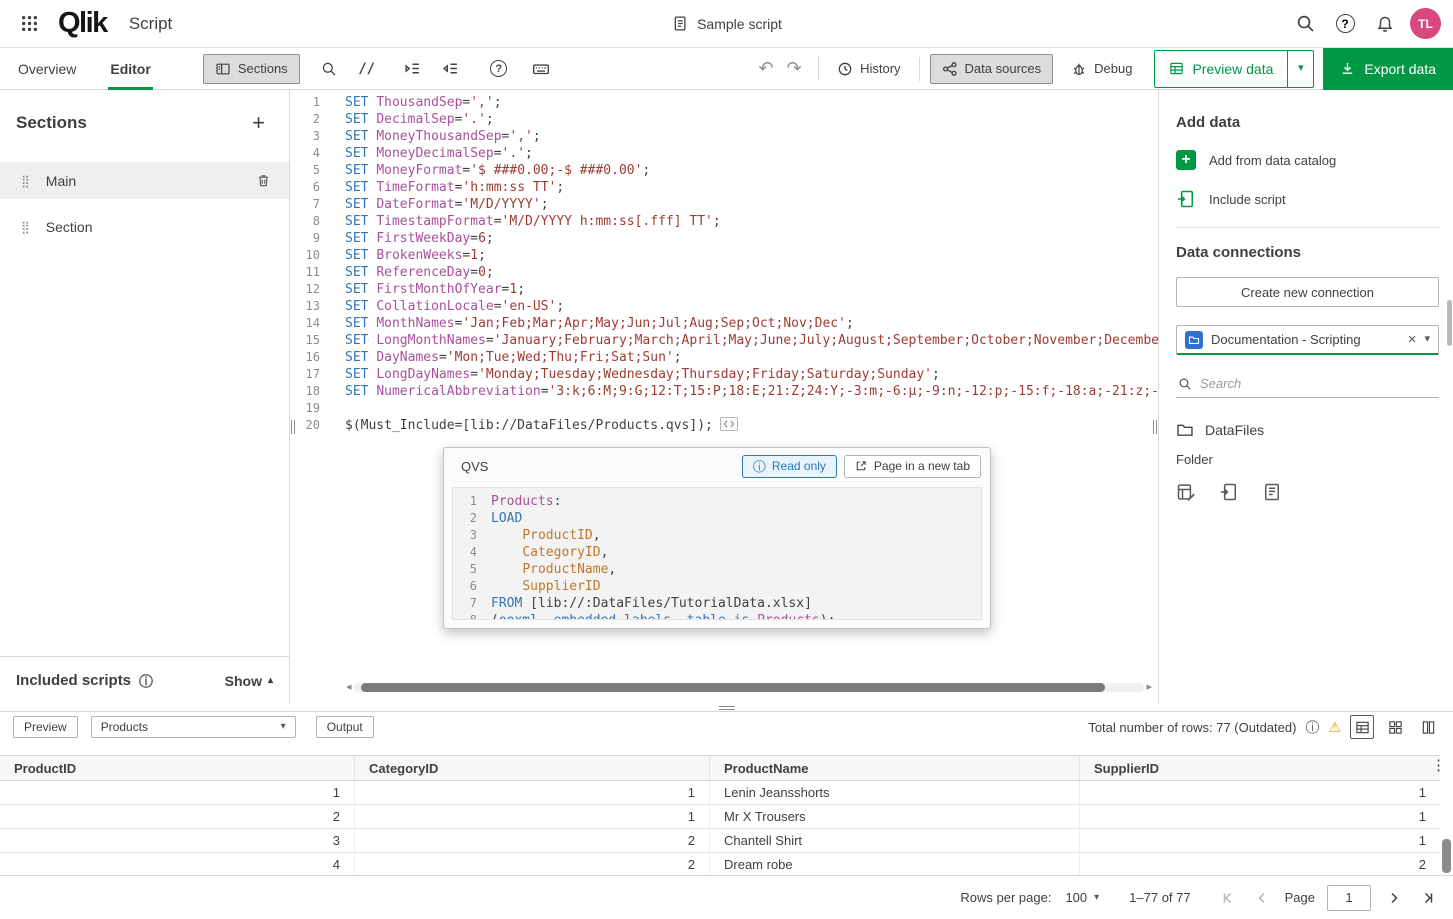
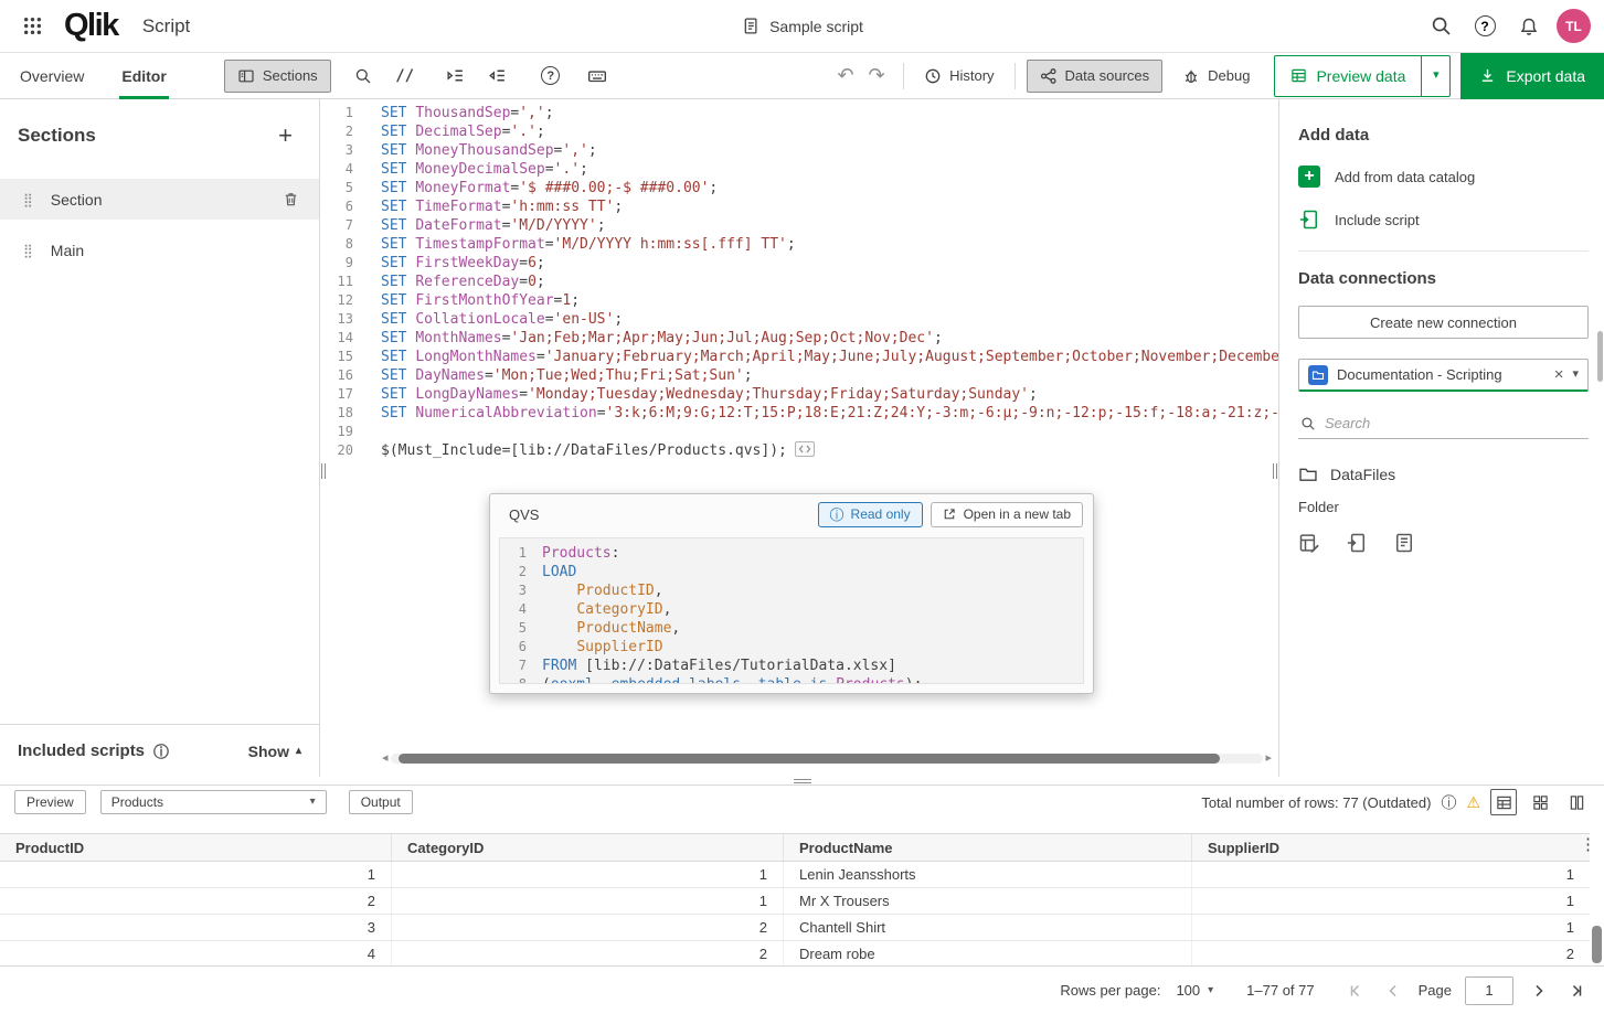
  Qlik
  Script
  Sample script
  ?
  TL
  Overview
  Editor
  Sections
  //
  ?
  ↶
  ↷
  History
  Data sources
  Debug
  Preview data
  ▾
  Export data
  Sections
  +
  ⣿
- Main
+ Section
  ⣿
- Section
+ Main
  Included scripts
  ⓘ
  Show
  ▴
  1
  SET ThousandSep=',';
  2
  SET DecimalSep='.';
  3
  SET MoneyThousandSep=',';
  4
  SET MoneyDecimalSep='.';
  5
  SET MoneyFormat='$ ###0.00;-$ ###0.00';
  6
  SET TimeFormat='h:mm:ss TT';
  7
  SET DateFormat='M/D/YYYY';
  8
  SET TimestampFormat='M/D/YYYY h:mm:ss[.fff] TT';
  9
  SET FirstWeekDay=6;
- 10
- SET BrokenWeeks=1;
  11
  SET ReferenceDay=0;
  12
  SET FirstMonthOfYear=1;
  13
  SET CollationLocale='en-US';
  14
  SET MonthNames='Jan;Feb;Mar;Apr;May;Jun;Jul;Aug;Sep;Oct;Nov;Dec';
  15
  SET LongMonthNames='January;February;March;April;May;June;July;August;September;October;November;Decembe
  16
  SET DayNames='Mon;Tue;Wed;Thu;Fri;Sat;Sun';
  17
  SET LongDayNames='Monday;Tuesday;Wednesday;Thursday;Friday;Saturday;Sunday';
  18
  SET NumericalAbbreviation='3:k;6:M;9:G;12:T;15:P;18:E;21:Z;24:Y;-3:m;-6:µ;-9:n;-12:p;-15:f;-18:a;-21:z;-
  19
  20
  $(Must_Include=[lib://DataFiles/Products.qvs]);
  ◂
  ▸
  QVS
  ⓘ
  Read only
- Page in a new tab
+ Open in a new tab
  1
  Products:
  2
  LOAD
  3
  ProductID,
  4
  CategoryID,
  5
  ProductName,
  6
  SupplierID
  7
  FROM [lib://:DataFiles/TutorialData.xlsx]
  Add data
  +
  Add from data catalog
  Include script
  Data connections
  Create new connection
  Documentation - Scripting
  ×
  ▾
  Search
  DataFiles
  Folder
  Preview
  Products
  ▾
  Output
  Total number of rows: 77 (Outdated)
  ⓘ
  ⚠
  ProductID
  CategoryID
  ProductName
  SupplierID
  1
  1
  Lenin Jeansshorts
  1
  2
  1
  Mr X Trousers
  1
  3
  2
  Chantell Shirt
  1
  4
  2
  Dream robe
  2
  ⋮
  Rows per page:
  100
  ▾
  1–77 of 77
  Page
  1
